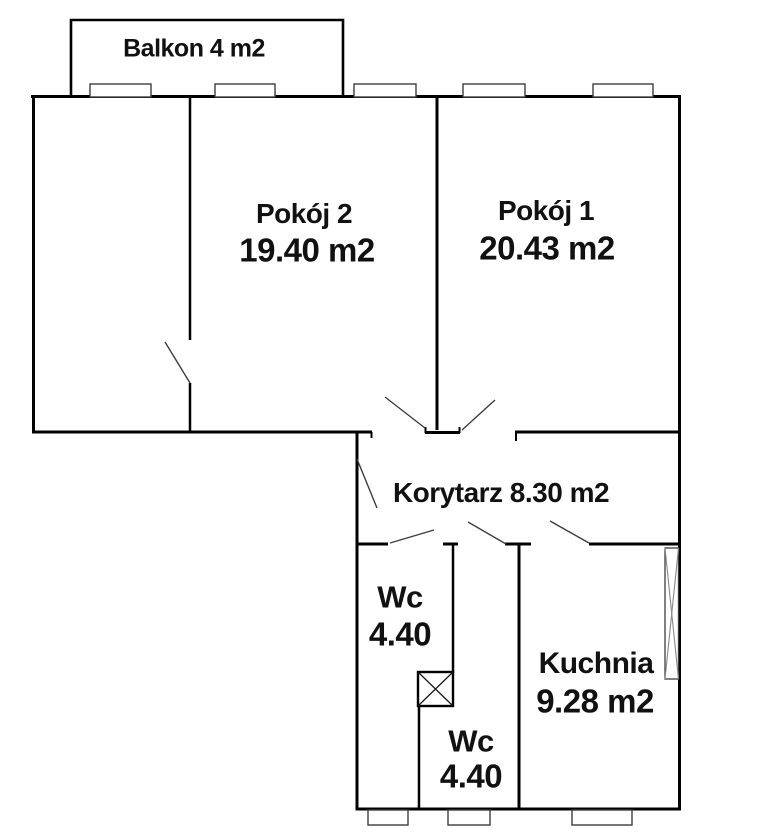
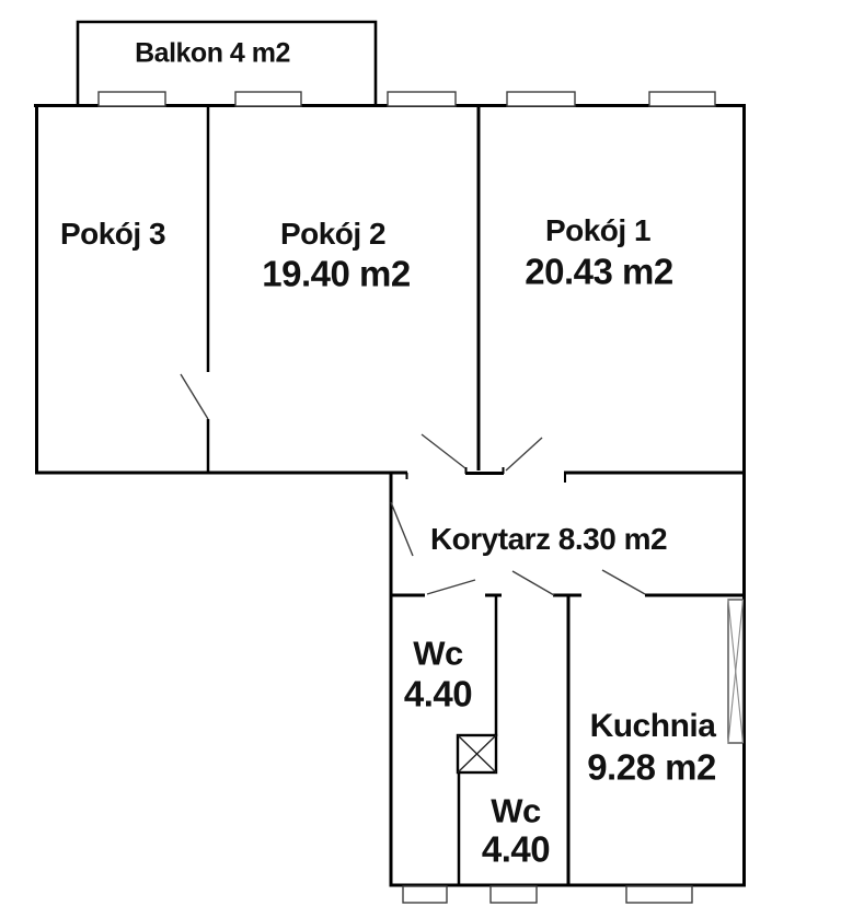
  Balkon 4 m2
+ Pokój 3
  Pokój 2
  19.40 m2
  Pokój 1
  20.43 m2
  Korytarz 8.30 m2
  Wc
  4.40
  Wc
  4.40
  Kuchnia
  9.28 m2
